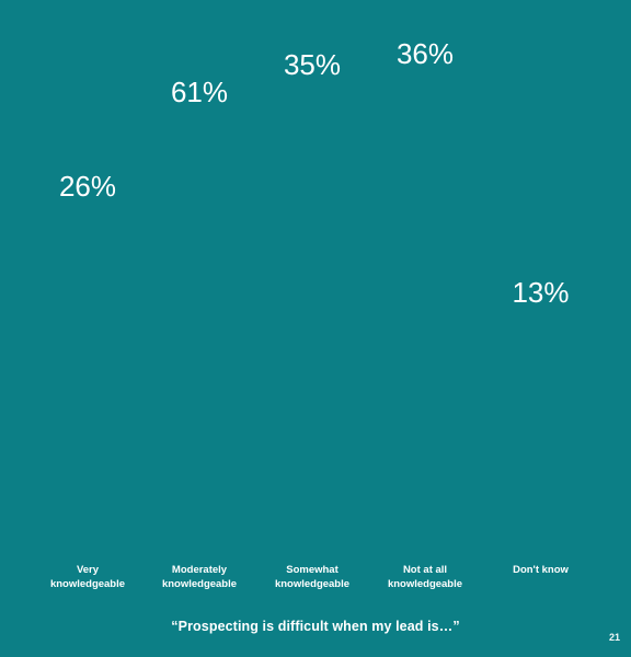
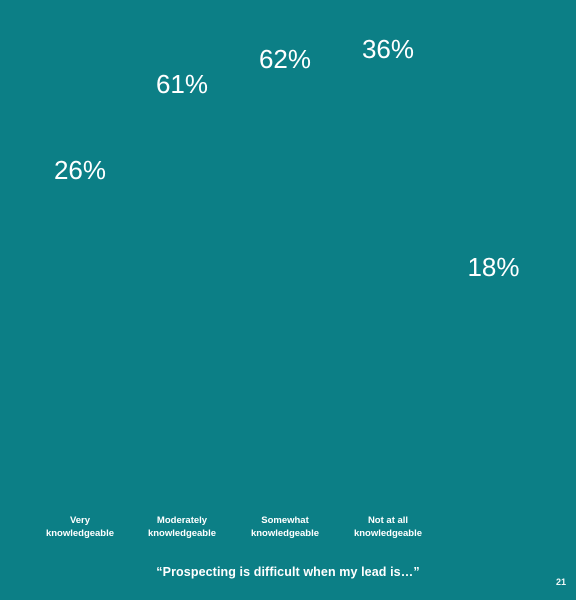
  26%
  Very
  knowledgeable
  61%
  Moderately
  knowledgeable
- 35%
+ 62%
  Somewhat
  knowledgeable
  36%
  Not at all
  knowledgeable
- 13%
+ 18%
- Don't know
  “Prospecting is difficult when my lead is…”
  21
